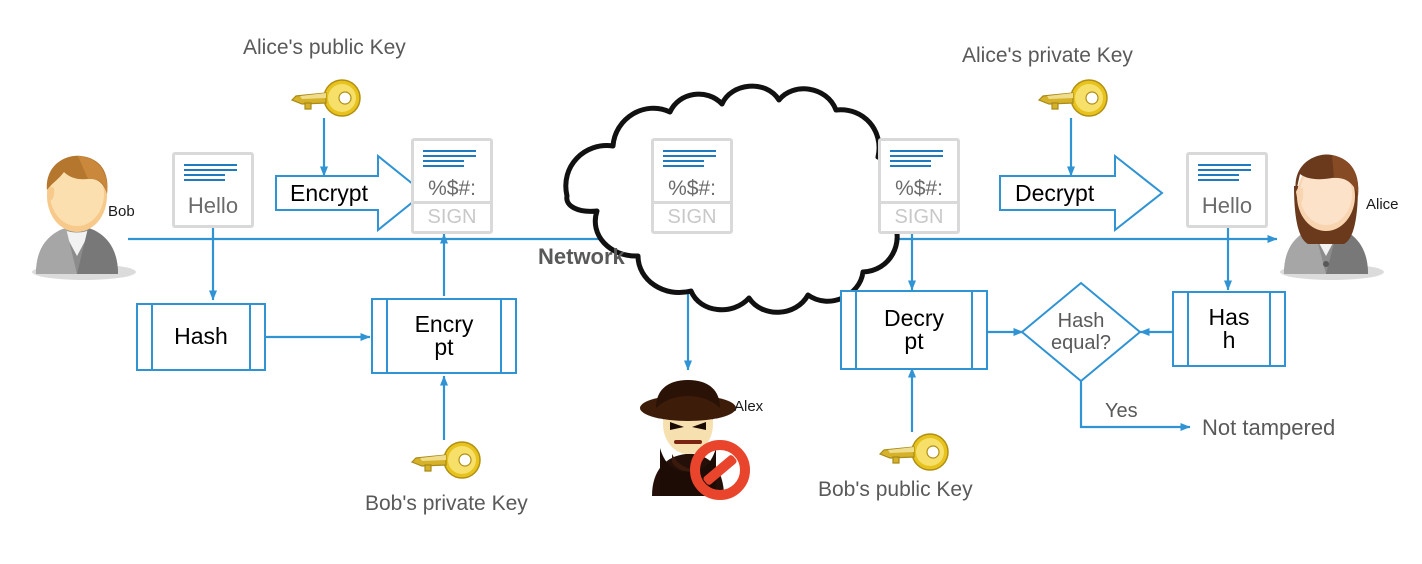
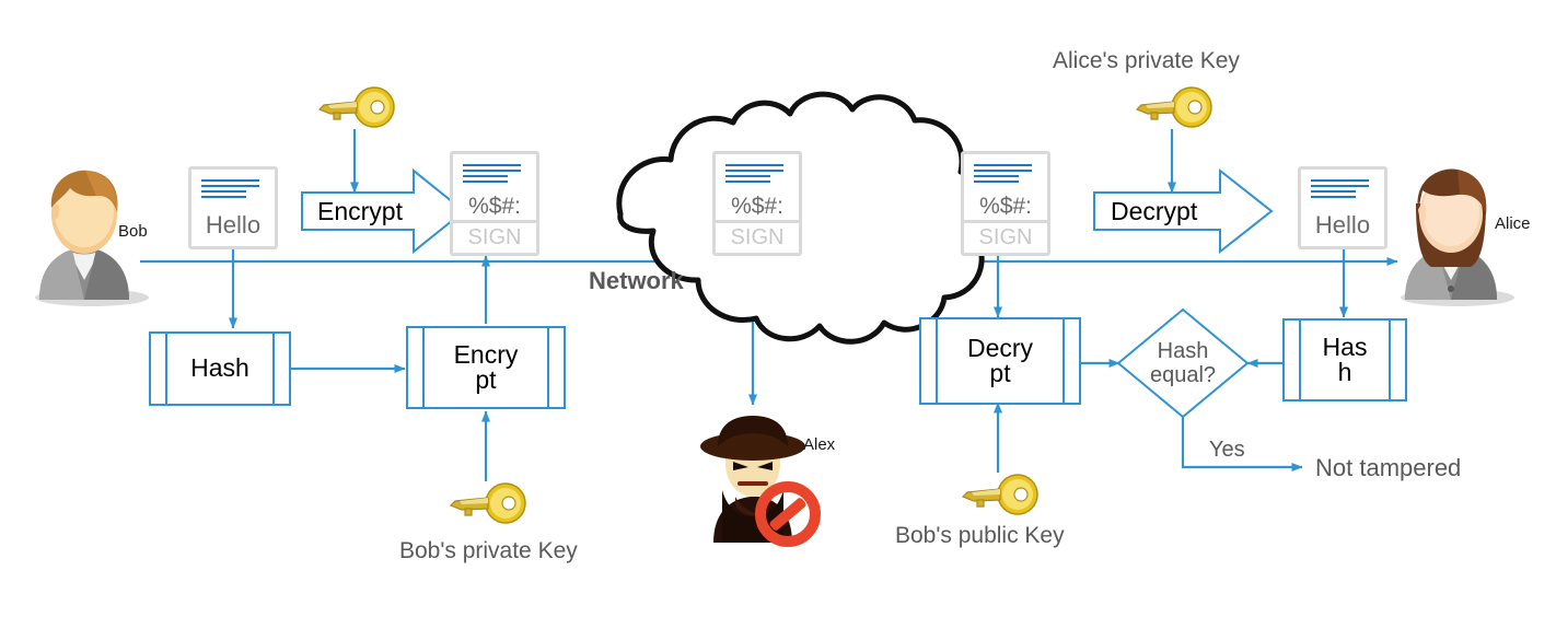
  Bob
  Alice
  Alex
- Alice's public Key
  Alice's private Key
  Bob's private Key
  Bob's public Key
  Hello
  %$#:
  SIGN
  %$#:
  SIGN
  %$#:
  SIGN
  Hello
  Encrypt
  Decrypt
  Network
  Hash
  Encry
  pt
  Decry
  pt
  Has
  h
  Hash
  equal?
  Yes
  Not tampered
